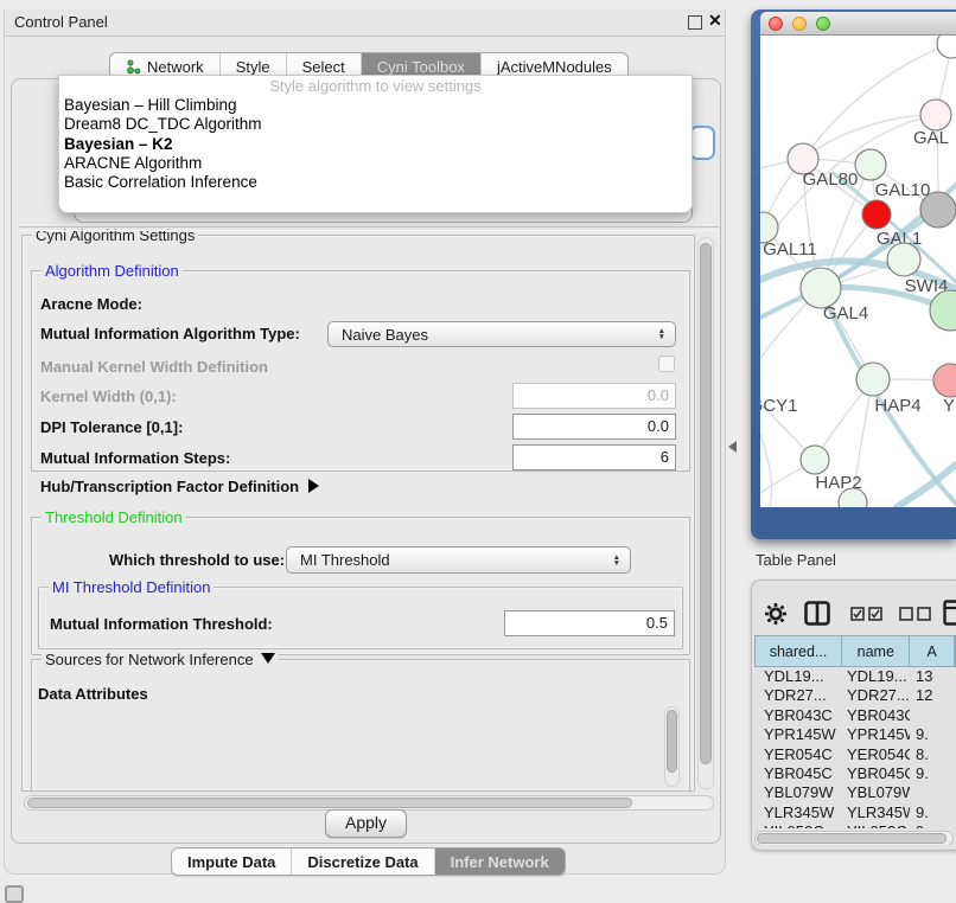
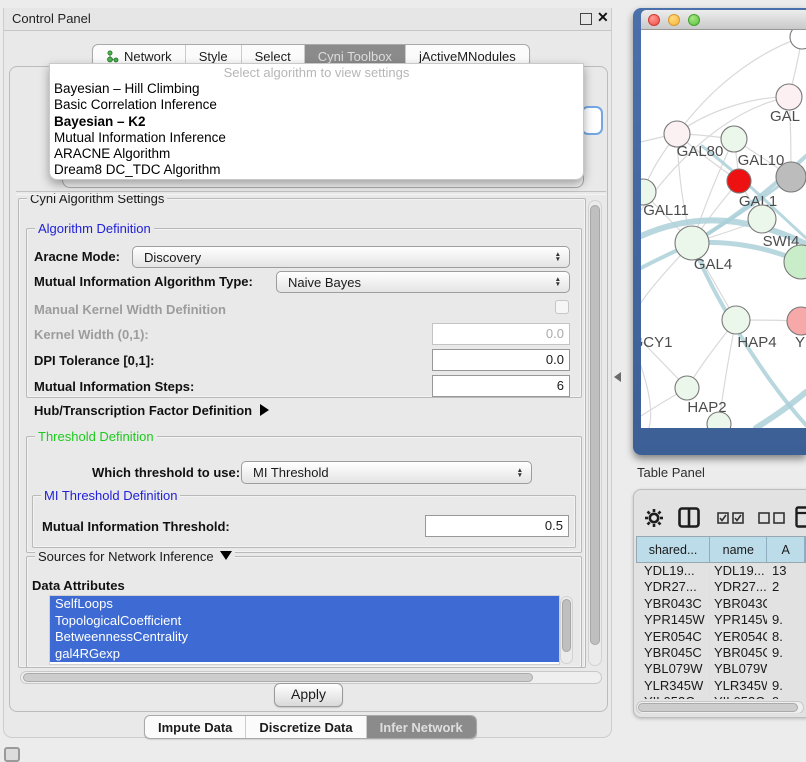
  Control Panel
  ✕
  Network
  Style
  Select
  Cyni Toolbox
  jActiveMNodules
- Style algorithm to view settings
+ Select algorithm to view settings
  Bayesian – Hill Climbing
- Dream8 DC_TDC Algorithm
+ Basic Correlation Inference
  Bayesian – K2
+ Mutual Information Inference
  ARACNE Algorithm
- Basic Correlation Inference
+ Dream8 DC_TDC Algorithm
  Cyni Algorithm Settings
  Algorithm Definition
  Aracne Mode:
+ Discovery
  Mutual Information Algorithm Type:
  Naive Bayes
  Manual Kernel Width Definition
  Kernel Width (0,1):
  0.0
  DPI Tolerance [0,1]:
  0.0
  Mutual Information Steps:
  6
  Hub/Transcription Factor Definition
  Threshold Definition
  Which threshold to use:
  MI Threshold
  MI Threshold Definition
  Mutual Information Threshold:
  0.5
  Sources for Network Inference
  Data Attributes
+ SelfLoops
+ TopologicalCoefficient
+ BetweennessCentrality
+ gal4RGexp
  Apply
  Impute Data
  Discretize Data
  Infer Network
  GAL
  GAL80
  GAL10
  GAL1
  GAL11
  SWI4
  GAL4
  CY1
  HAP4
  Y
  HAP2
  Table Panel
  shared...
  name
  A
  YDL19...
  YDL19...
  13
  YDR27...
  YDR27...
- 12
+ 2
  YBR043C
  YBR043C
  YPR145W
  YPR145
  9.
  YER054C
  YER054C
  8.
  YBR045C
  YBR045C
  9.
  YBL079W
  YBL079W
  YLR345W
  YLR345W
  9.
